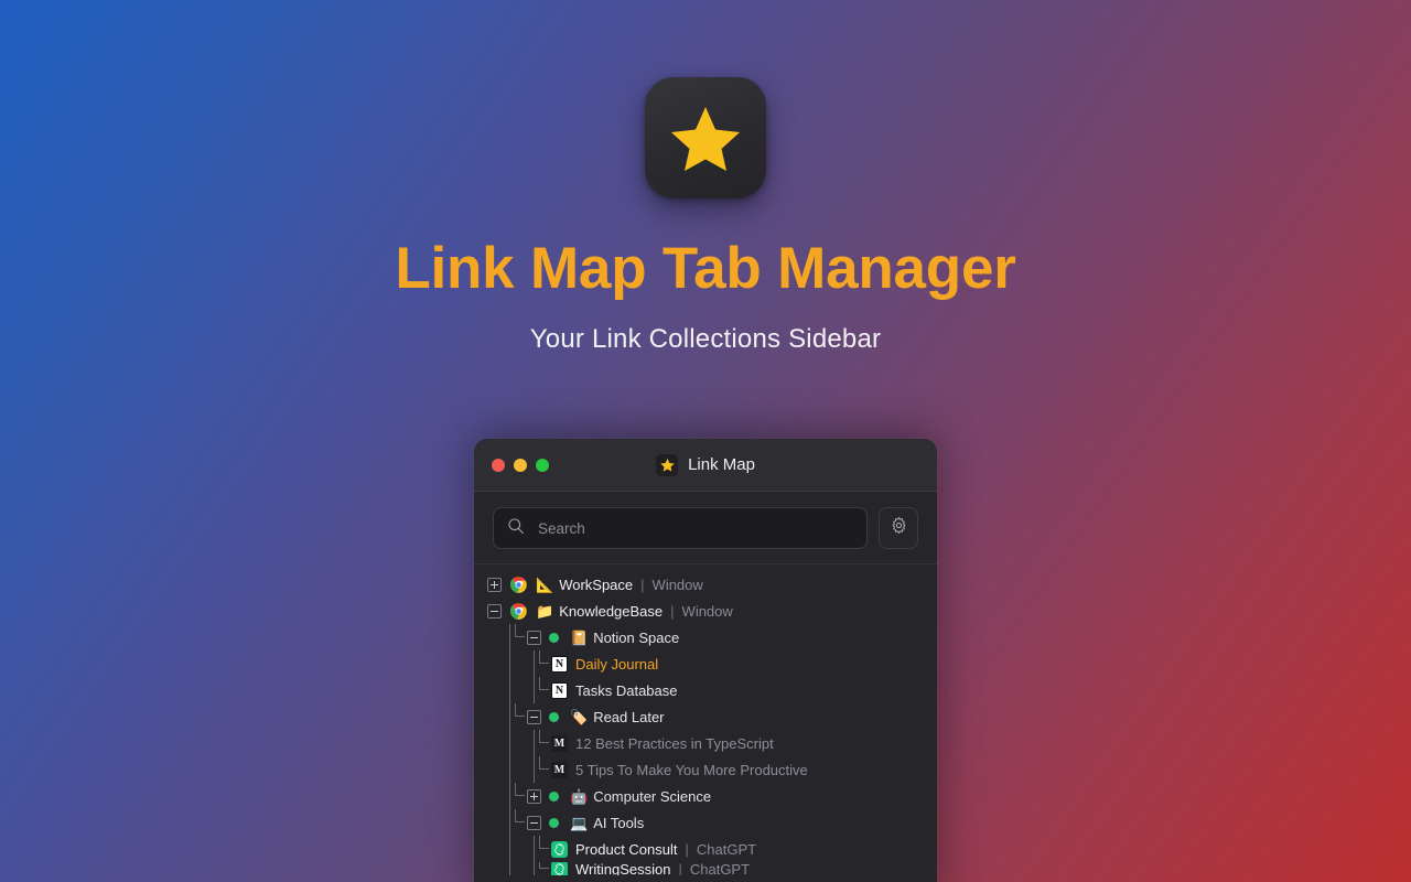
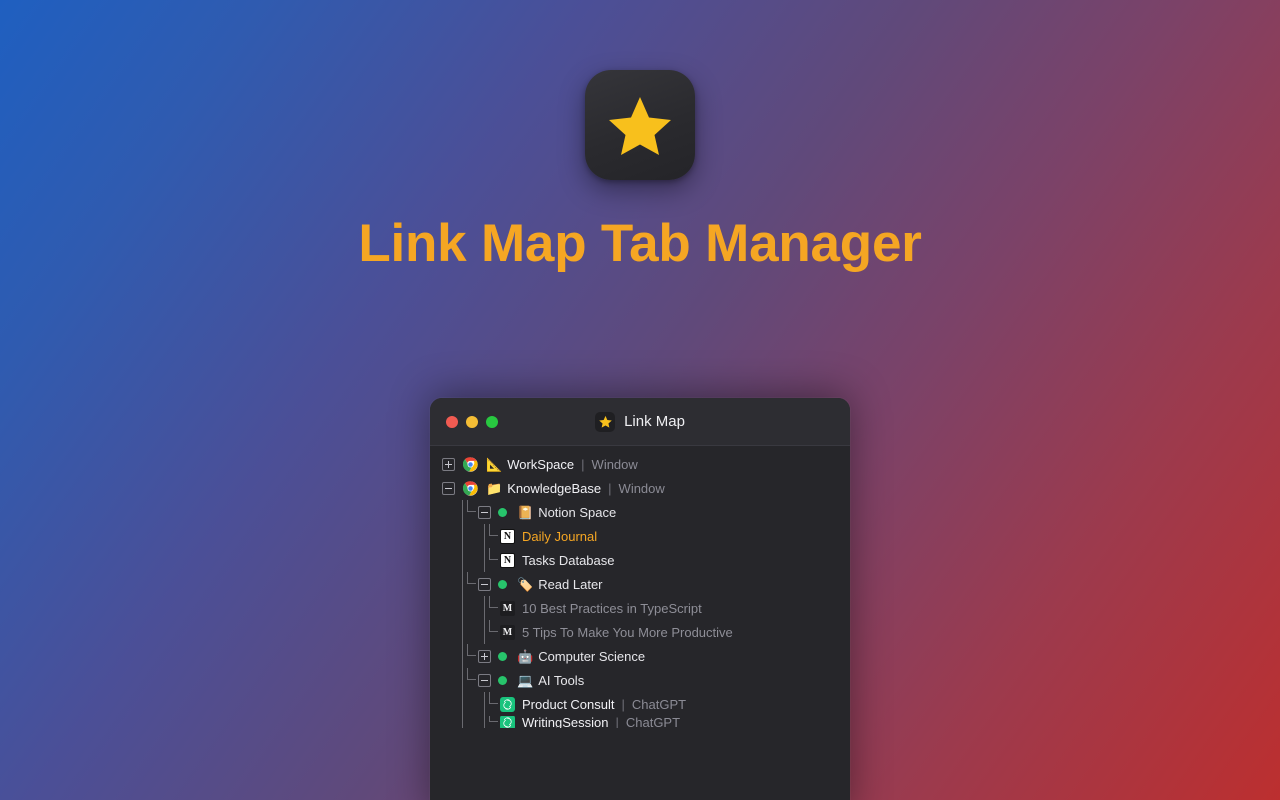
  Link Map Tab Manager
- Your Link Collections Sidebar
  Link Map
- Search
  📐
  WorkSpace
  |
  Window
  📁
  KnowledgeBase
  |
  Window
  📔
  Notion Space
  N
  Daily Journal
  N
  Tasks Database
  🏷️
  Read Later
  M
- 12 Best Practices in TypeScript
+ 10 Best Practices in TypeScript
  M
  5 Tips To Make You More Productive
  🤖
  Computer Science
  💻
  AI Tools
  Product Consult
  |
  ChatGPT
  WritingSession
  |
  ChatGPT
